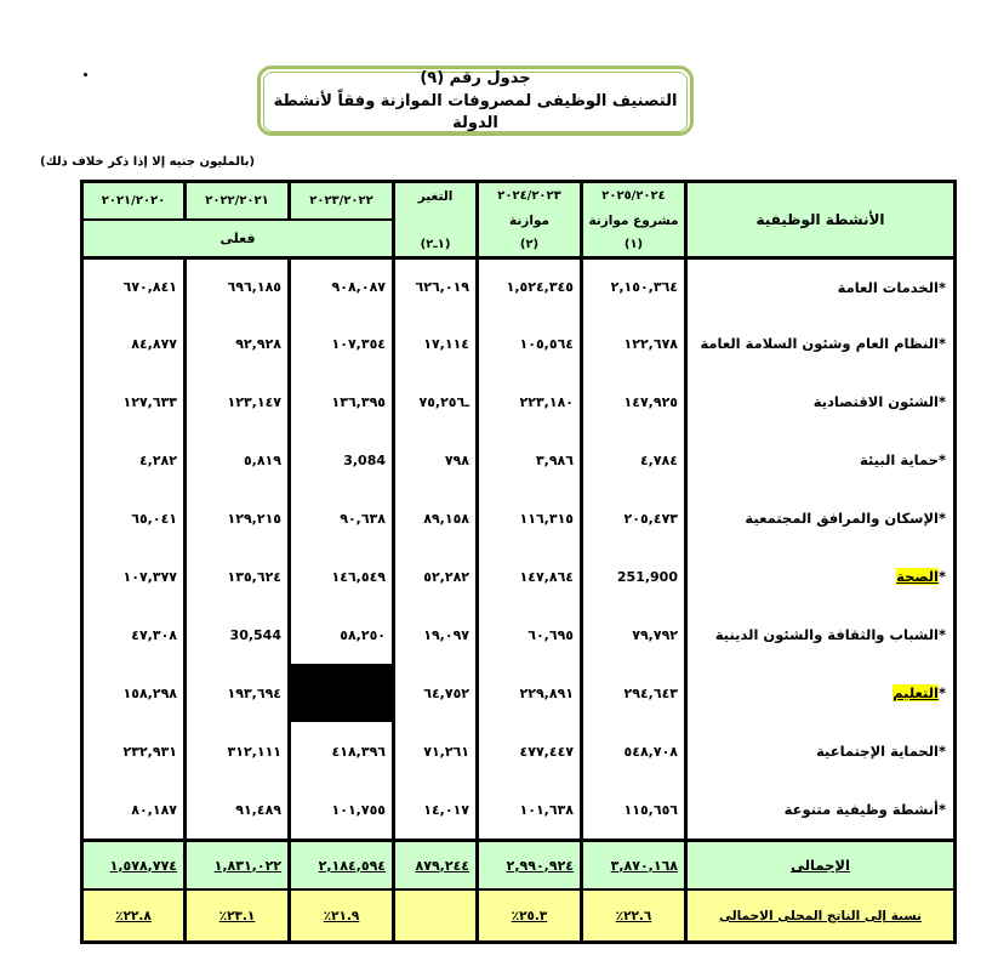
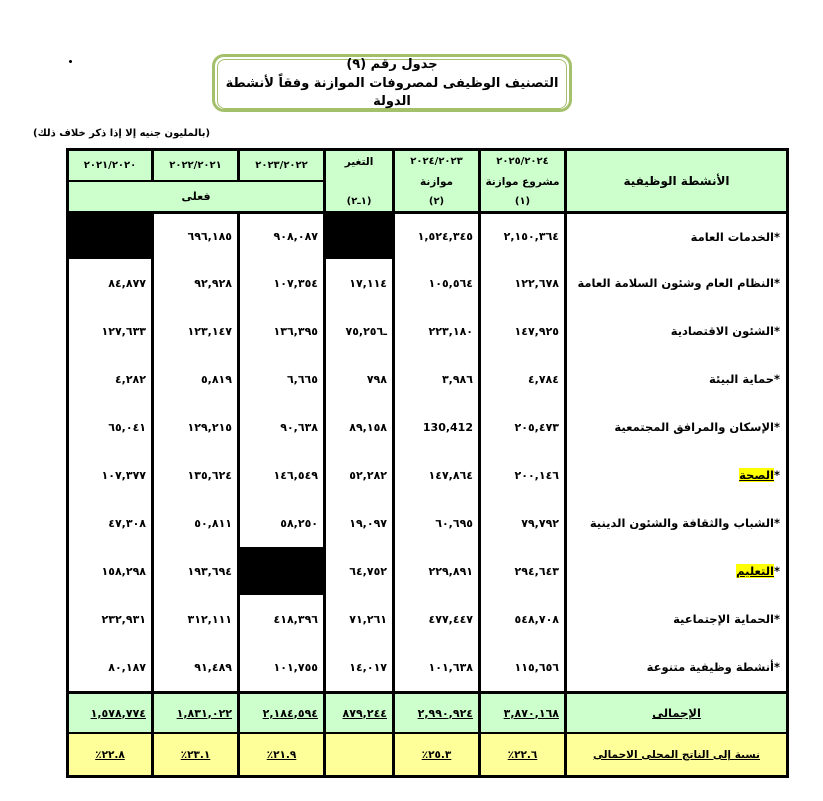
  جدول رقم (٩)
  التصنيف الوظيفى لمصروفات الموازنة وفقاً لأنشطة الدولة
  (بالمليون جنيه إلا إذا ذكر خلاف ذلك)
  الأنشطة الوظيفية
  ٢٠٢٥/٢٠٢٤
  مشروع موازنة
  (١)
  ٢٠٢٤/٢٠٢٣
  موازنة
  (٢)
  التغير
  (٢ـ١)
  ٢٠٢٣/٢٠٢٢
  ٢٠٢٢/٢٠٢١
  ٢٠٢١/٢٠٢٠
  فعلى
  *
  الخدمات العامة
  ٢,١٥٠,٣٦٤
  ١,٥٢٤,٣٤٥
- ٦٢٦,٠١٩
  ٩٠٨,٠٨٧
  ٦٩٦,١٨٥
- ٦٧٠,٨٤١
  *
  النظام العام وشئون السلامة العامة
  ١٢٢,٦٧٨
  ١٠٥,٥٦٤
  ١٧,١١٤
  ١٠٧,٣٥٤
  ٩٢,٩٢٨
  ٨٤,٨٧٧
  *
  الشئون الاقتصادية
  ١٤٧,٩٢٥
  ٢٢٣,١٨٠
  ٧٥,٢٥٦ـ
  ١٣٦,٣٩٥
  ١٢٣,١٤٧
  ١٢٧,٦٣٣
  *
  حماية البيئة
  ٤,٧٨٤
  ٣,٩٨٦
  ٧٩٨
- 3,084
+ ٦,٦٦٥
  ٥,٨١٩
  ٤,٢٨٢
  *
  الإسكان والمرافق المجتمعية
  ٢٠٥,٤٧٣
- ١١٦,٣١٥
+ 130,412
  ٨٩,١٥٨
  ٩٠,٦٣٨
  ١٢٩,٢١٥
  ٦٥,٠٤١
  *
  الصحة
- 251,900
+ ٢٠٠,١٤٦
  ١٤٧,٨٦٤
  ٥٢,٢٨٢
  ١٤٦,٥٤٩
  ١٣٥,٦٢٤
  ١٠٧,٣٧٧
  *
  الشباب والثقافة والشئون الدينية
  ٧٩,٧٩٢
  ٦٠,٦٩٥
  ١٩,٠٩٧
  ٥٨,٢٥٠
- 30,544
+ ٥٠,٨١١
  ٤٧,٣٠٨
  *
  التعليم
  ٢٩٤,٦٤٣
  ٢٢٩,٨٩١
  ٦٤,٧٥٢
  ١٩٣,٦٩٤
  ١٥٨,٢٩٨
  *
  الحماية الإجتماعية
  ٥٤٨,٧٠٨
  ٤٧٧,٤٤٧
  ٧١,٢٦١
  ٤١٨,٣٩٦
  ٣١٢,١١١
  ٢٣٢,٩٣١
  *
  أنشطة وظيفية متنوعة
  ١١٥,٦٥٦
  ١٠١,٦٣٨
  ١٤,٠١٧
  ١٠١,٧٥٥
  ٩١,٤٨٩
  ٨٠,١٨٧
  الإجمالى
  ٣,٨٧٠,١٦٨
  ٢,٩٩٠,٩٢٤
  ٨٧٩,٢٤٤
  ٢,١٨٤,٥٩٤
  ١,٨٣١,٠٢٢
  ١,٥٧٨,٧٧٤
  نسبة إلى الناتج المحلى الاجمالى
  ٪٢٢.٦
  ٪٢٥.٣
  ٪٢١.٩
  ٪٢٣.١
  ٪٢٢.٨
